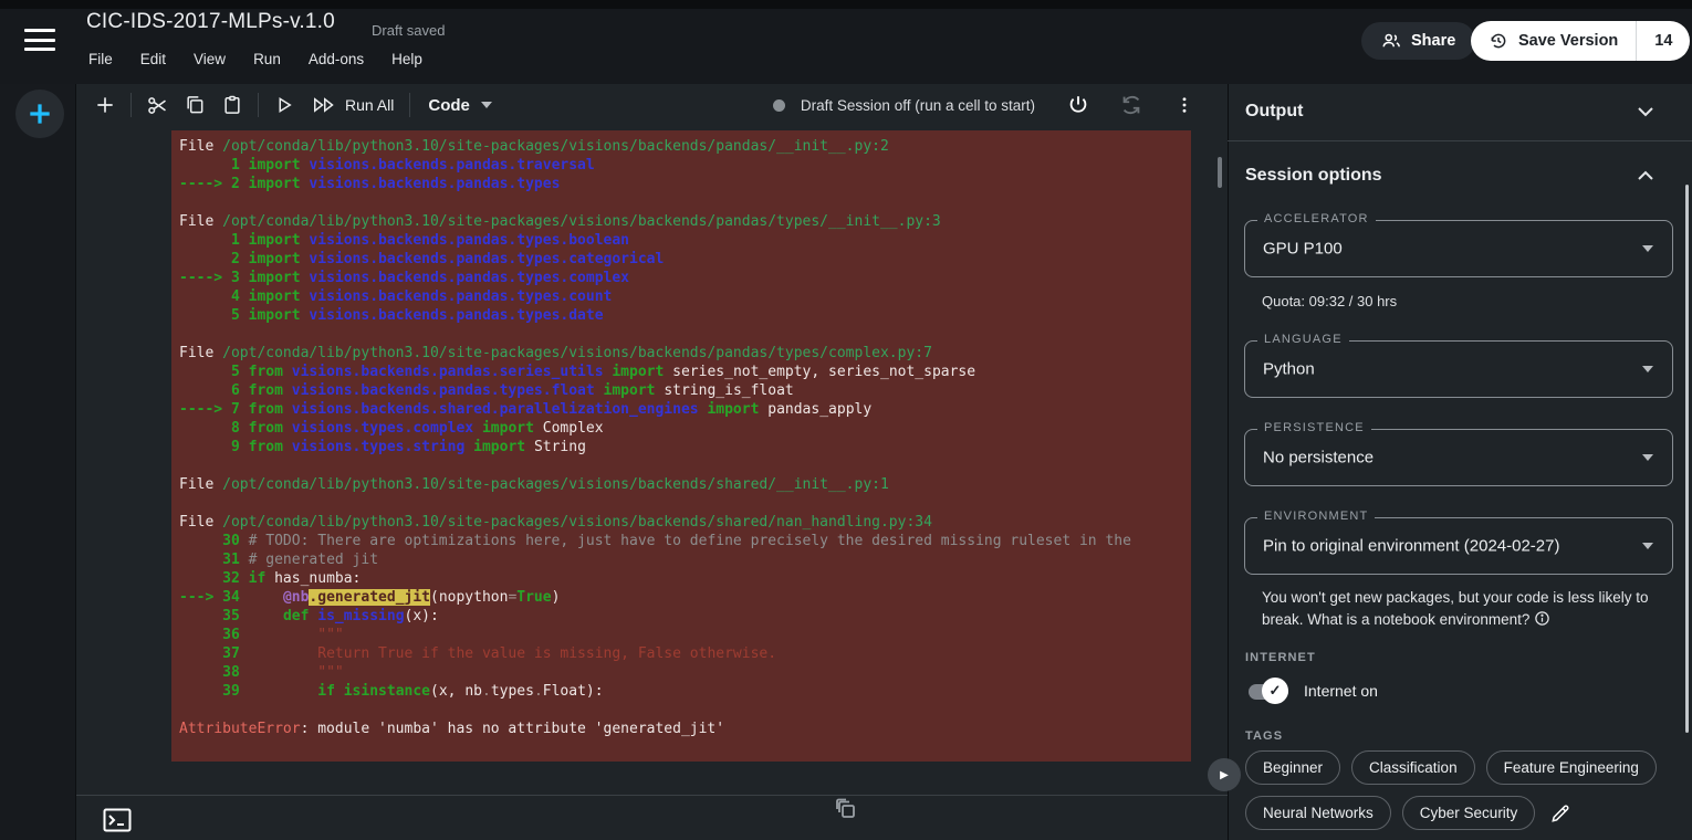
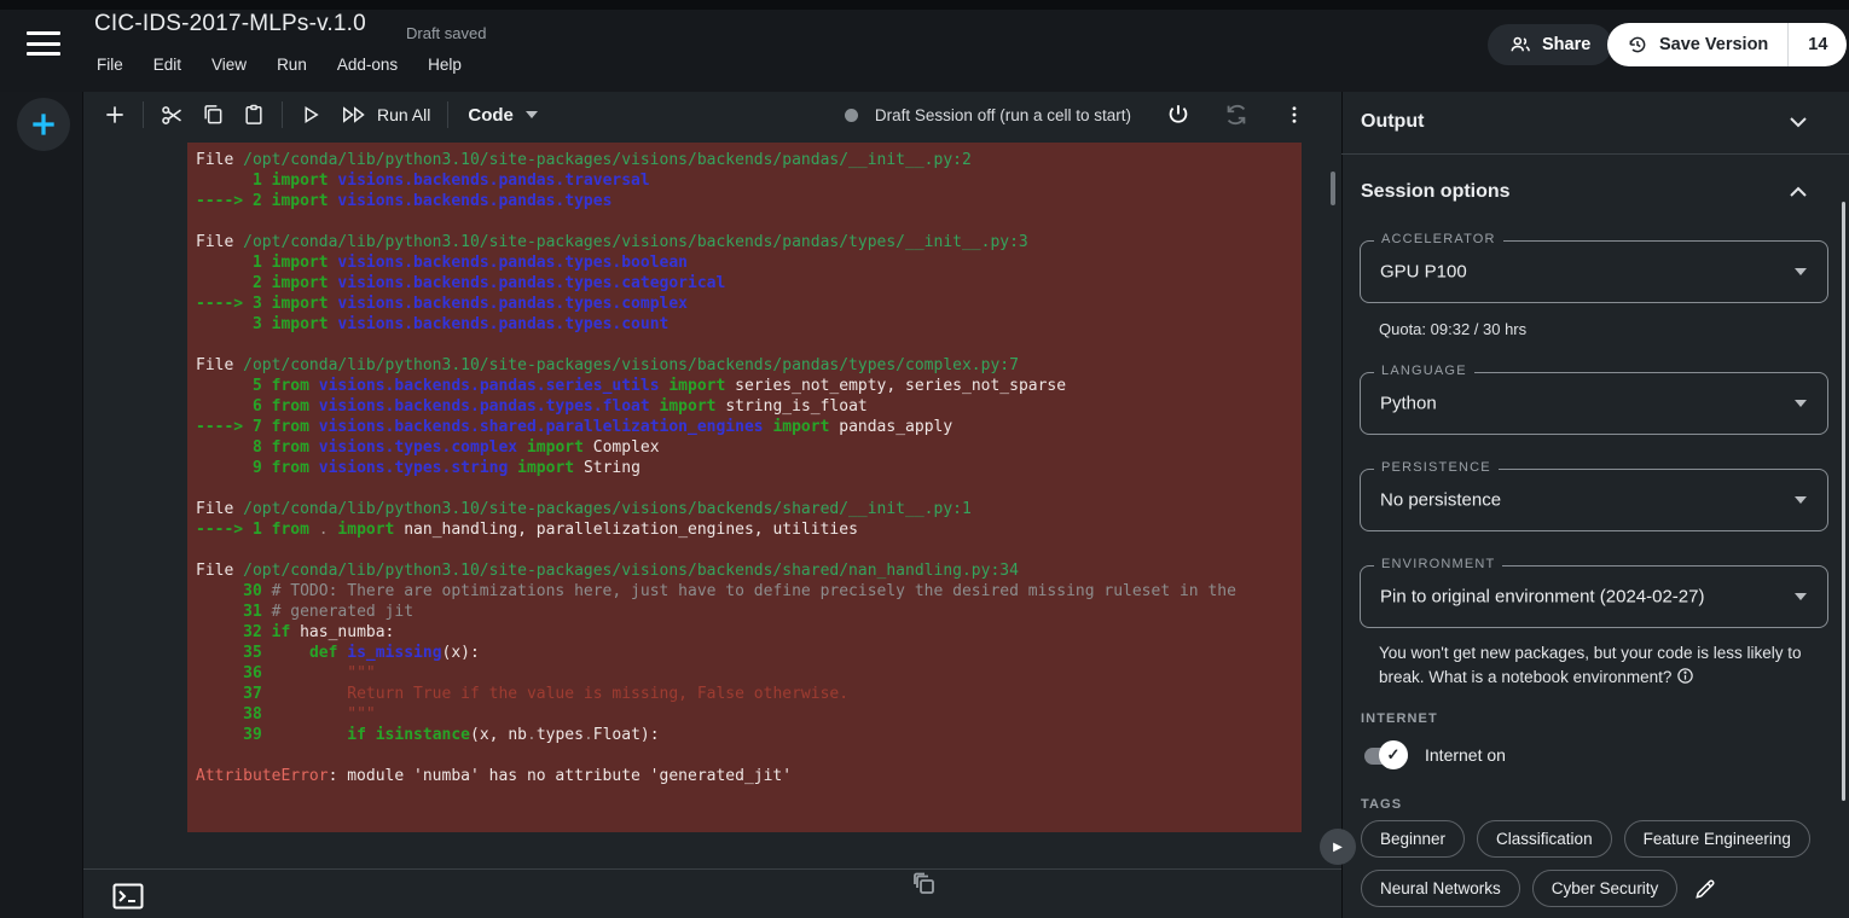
  CIC-IDS-2017-MLPs-v.1.0
  Draft saved
  File
  Edit
  View
  Run
  Add-ons
  Help
  Share
  Save Version
  14
  Run All
  Code
  Draft Session off (run a cell to start)
  File /opt/conda/lib/python3.10/site-packages/visions/backends/pandas/__init__.py:2
  1 import visions.backends.pandas.traversal
  ----> 2 import visions.backends.pandas.types
  File /opt/conda/lib/python3.10/site-packages/visions/backends/pandas/types/__init__.py:3
  1 import visions.backends.pandas.types.boolean
  2 import visions.backends.pandas.types.categorical
  ----> 3 import visions.backends.pandas.types.complex
- 4 import visions.backends.pandas.types.count
+ 3 import visions.backends.pandas.types.count
- 5 import visions.backends.pandas.types.date
  File /opt/conda/lib/python3.10/site-packages/visions/backends/pandas/types/complex.py:7
  5 from visions.backends.pandas.series_utils import series_not_empty, series_not_sparse
  6 from visions.backends.pandas.types.float import string_is_float
  ----> 7 from visions.backends.shared.parallelization_engines import pandas_apply
  8 from visions.types.complex import Complex
  9 from visions.types.string import String
  File /opt/conda/lib/python3.10/site-packages/visions/backends/shared/__init__.py:1
+ ----> 1 from . import nan_handling, parallelization_engines, utilities
  File /opt/conda/lib/python3.10/site-packages/visions/backends/shared/nan_handling.py:34
  30 # TODO: There are optimizations here, just have to define precisely the desired missing ruleset in the
  31 # generated jit
  32 if has_numba:
- ---> 34 @nb.generated_jit(nopython=True)
  35 def is_missing(x):
  36 """
  37 Return True if the value is missing, False otherwise.
  38 """
  39 if isinstance(x, nb.types.Float):
  AttributeError: module 'numba' has no attribute 'generated_jit'
  Output
  Session options
  ACCELERATOR
  GPU P100
  Quota: 09:32 / 30 hrs
  LANGUAGE
  Python
  PERSISTENCE
  No persistence
  ENVIRONMENT
  Pin to original environment (2024-02-27)
  You won't get new packages, but your code is less likely to break. What is a notebook environment?
  INTERNET
  ✓
  Internet on
  TAGS
  Beginner
  Classification
  Feature Engineering
  Neural Networks
  Cyber Security
  ▶
